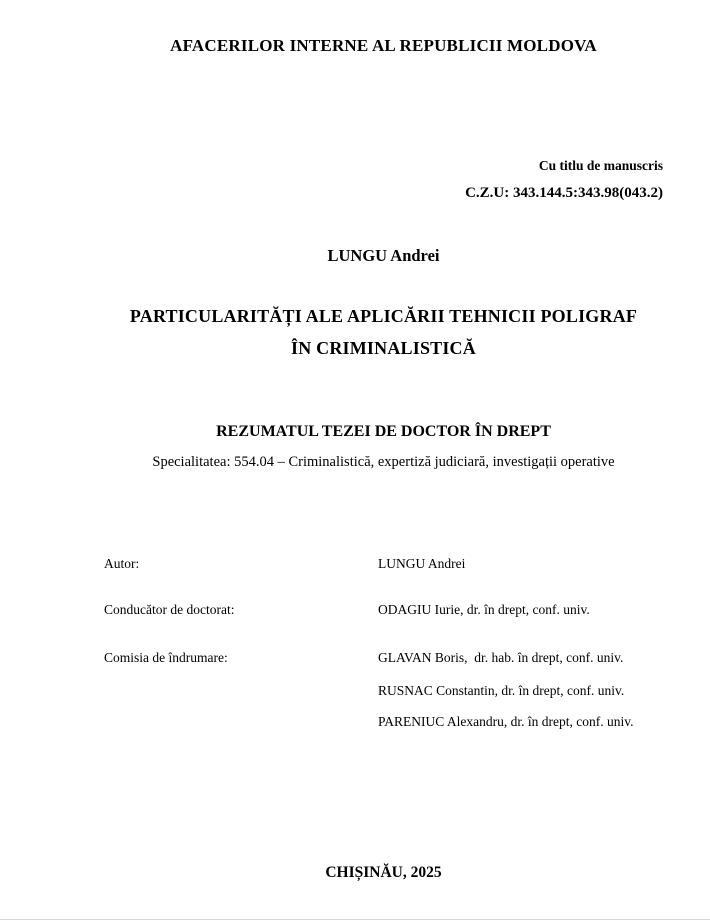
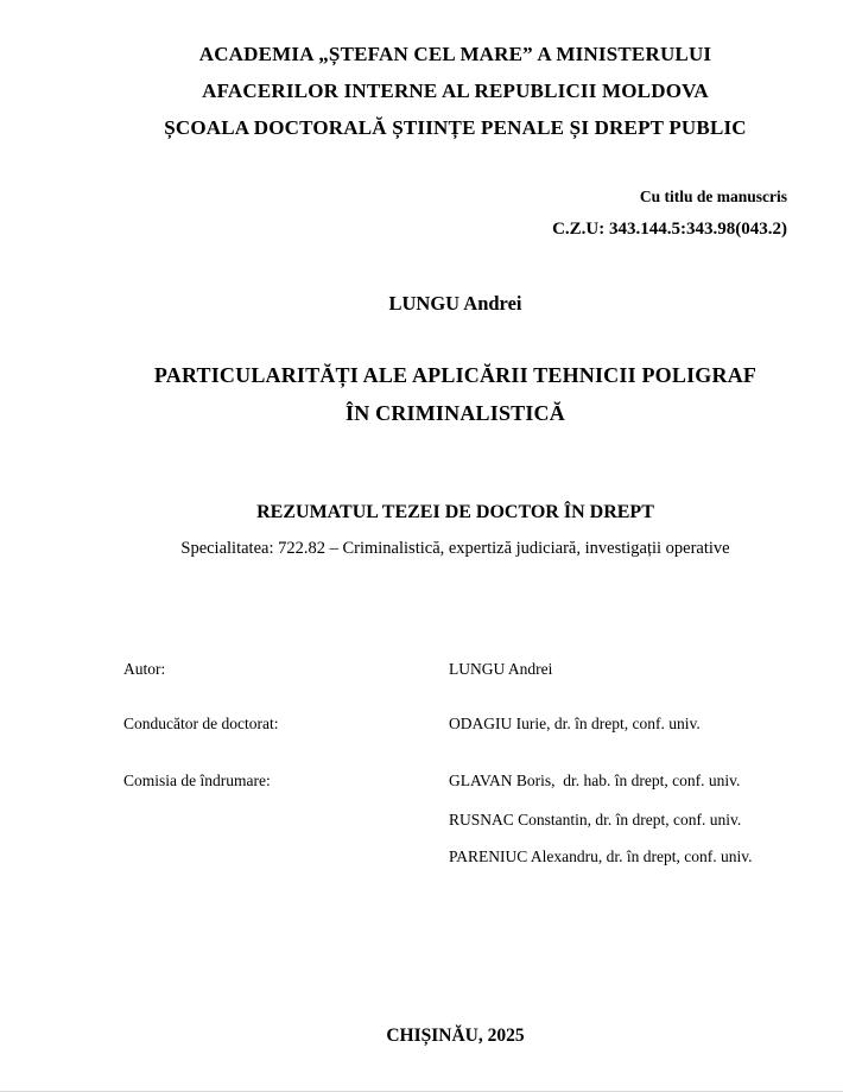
+ ACADEMIA „ȘTEFAN CEL MARE” A MINISTERULUI
  AFACERILOR INTERNE AL REPUBLICII MOLDOVA
+ ȘCOALA DOCTORALĂ ȘTIINȚE PENALE ȘI DREPT PUBLIC
  Cu titlu de manuscris
  C.Z.U: 343.144.5:343.98(043.2)
  LUNGU Andrei
  PARTICULARITĂȚI ALE APLICĂRII TEHNICII POLIGRAF
  ÎN CRIMINALISTICĂ
  REZUMATUL TEZEI DE DOCTOR ÎN DREPT
- Specialitatea: 554.04 – Criminalistică, expertiză judiciară, investigații operative
+ Specialitatea: 722.82 – Criminalistică, expertiză judiciară, investigații operative
  Autor:
  LUNGU Andrei
  Conducător de doctorat:
  ODAGIU Iurie, dr. în drept, conf. univ.
  Comisia de îndrumare:
  GLAVAN Boris, dr. hab. în drept, conf. univ.
  RUSNAC Constantin, dr. în drept, conf. univ.
  PARENIUC Alexandru, dr. în drept, conf. univ.
  CHIȘINĂU, 2025
